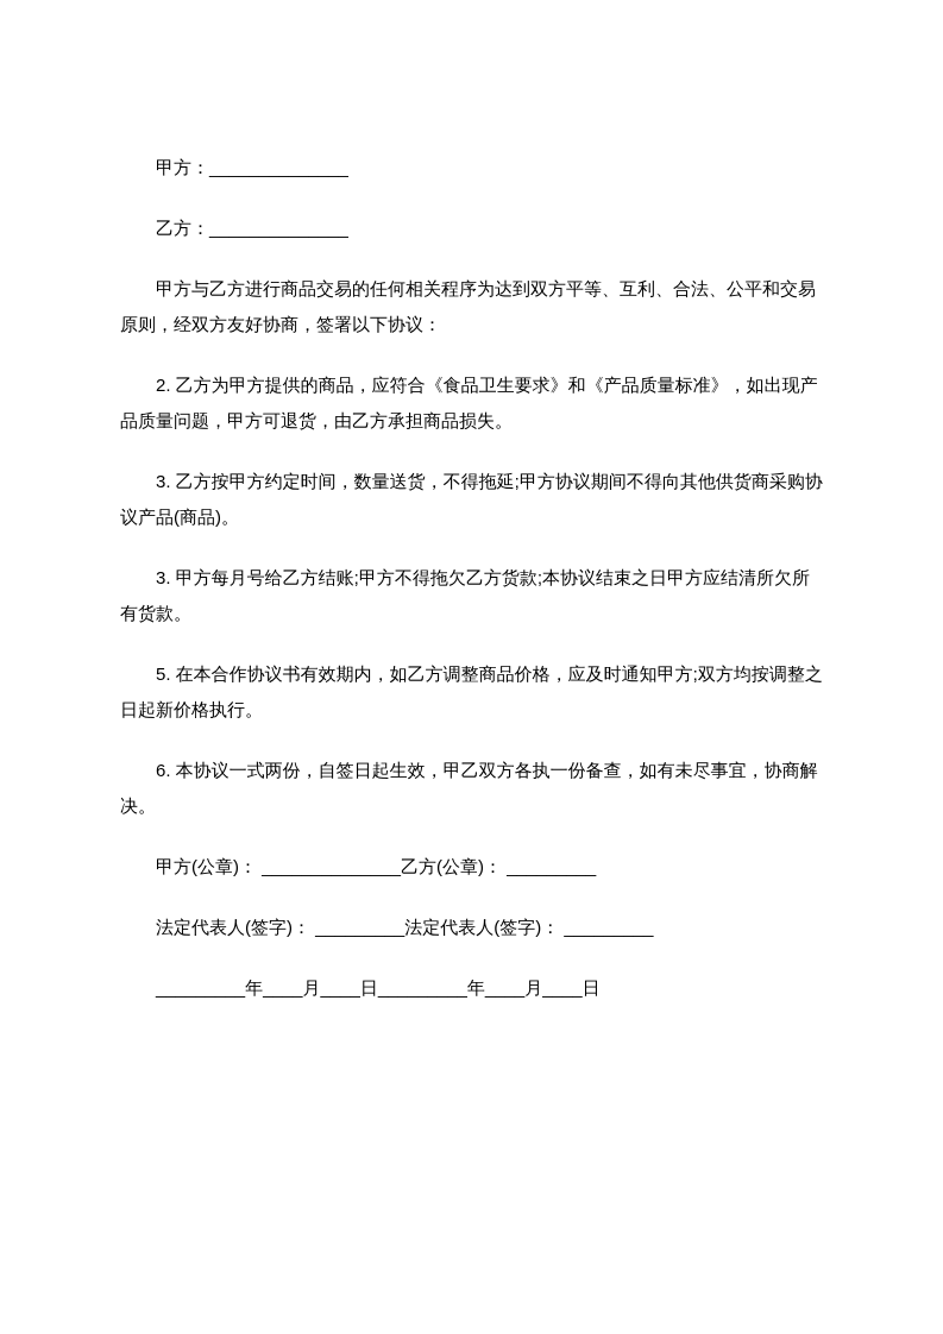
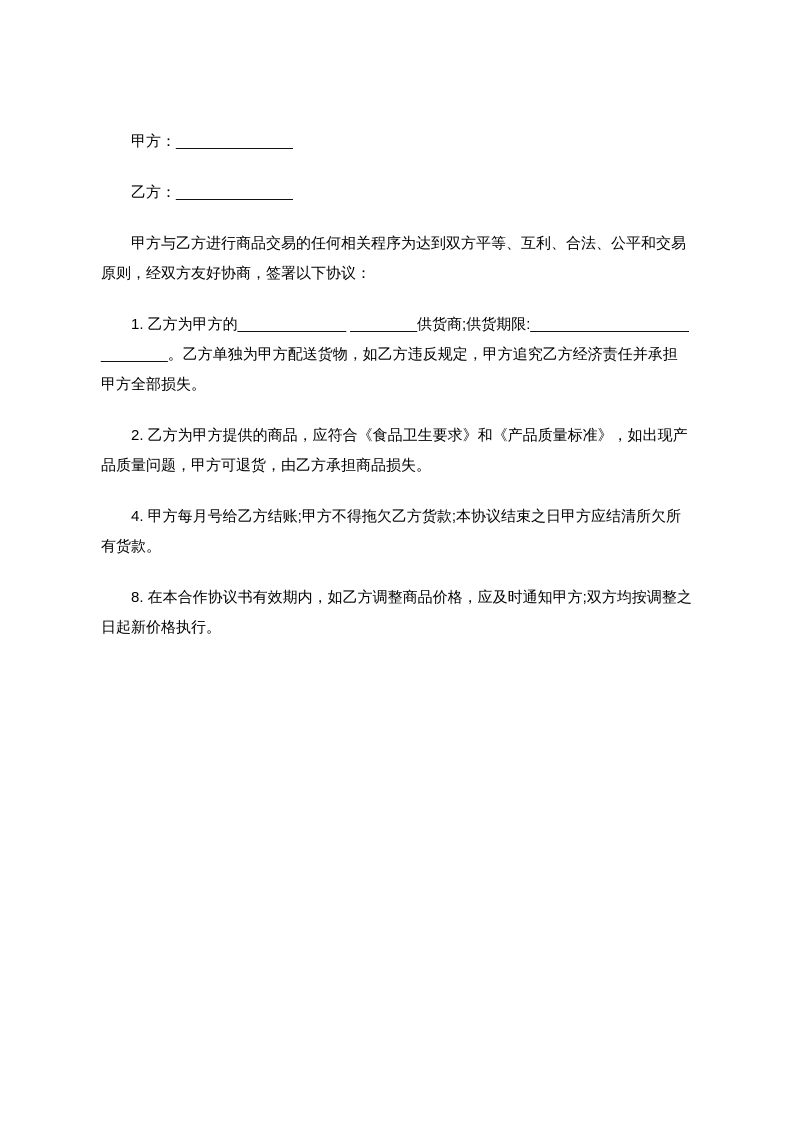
  甲方：______________
  乙方：______________
  甲方与乙方进行商品交易的任何相关程序为达到双方平等、互利、合法、公平和交易原则，经双方友好协商，签署以下协议：
+ 1. 乙方为甲方的_____________ ________供货商;供货期限:___________________ ________。乙方单独为甲方配送货物，如乙方违反规定，甲方追究乙方经济责任并承担甲方全部损失。
  2. 乙方为甲方提供的商品，应符合《食品卫生要求》和《产品质量标准》，如出现产品质量问题，甲方可退货，由乙方承担商品损失。
- 3. 乙方按甲方约定时间，数量送货，不得拖延;甲方协议期间不得向其他供货商采购协议产品(商品)。
- 3. 甲方每月号给乙方结账;甲方不得拖欠乙方货款;本协议结束之日甲方应结清所欠所有货款。
+ 4. 甲方每月号给乙方结账;甲方不得拖欠乙方货款;本协议结束之日甲方应结清所欠所有货款。
- 5. 在本合作协议书有效期内，如乙方调整商品价格，应及时通知甲方;双方均按调整之日起新价格执行。
+ 8. 在本合作协议书有效期内，如乙方调整商品价格，应及时通知甲方;双方均按调整之日起新价格执行。
- 6. 本协议一式两份，自签日起生效，甲乙双方各执一份备查，如有未尽事宜，协商解决。
- 甲方(公章)： ______________乙方(公章)： _________
- 法定代表人(签字)： _________法定代表人(签字)： _________
- _________年____月____日_________年____月____日
